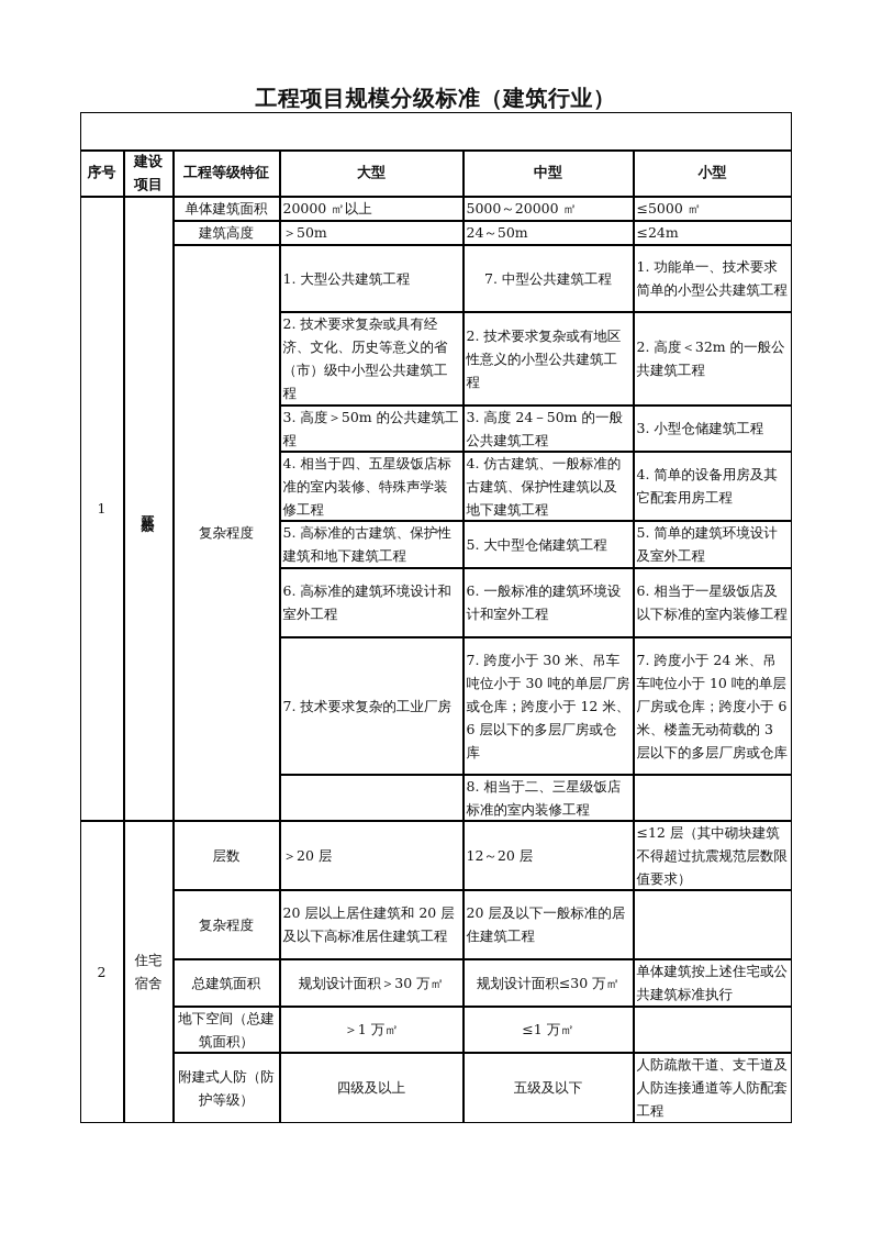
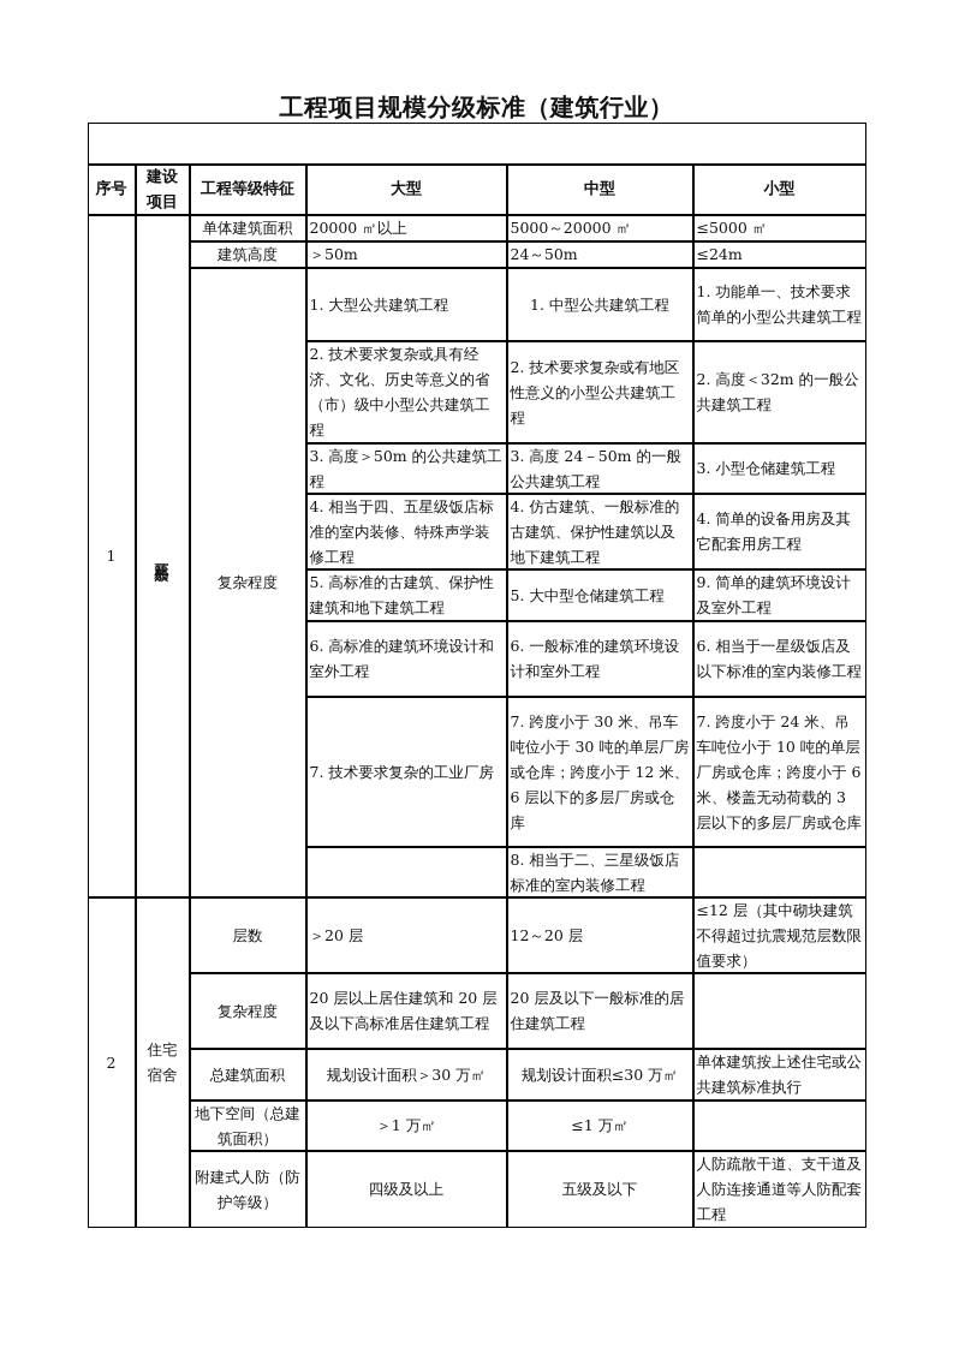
  工程项目规模分级标准（建筑行业）
  序号
  建设项目
  工程等级特征
  大型
  中型
  小型
  1
  单体建筑面积
  20000 ㎡以上
  5000～20000 ㎡
  ≤5000 ㎡
  建筑高度
  ＞50m
  24～50m
  ≤24m
  复杂程度
  1. 大型公共建筑工程
- 7. 中型公共建筑工程
+ 1. 中型公共建筑工程
  1. 功能单一、技术要求简单的小型公共建筑工程
  2. 技术要求复杂或具有经济、文化、历史等意义的省（市）级中小型公共建筑工程
  2. 技术要求复杂或有地区性意义的小型公共建筑工程
  2. 高度＜32m 的一般公共建筑工程
  3. 高度＞50m 的公共建筑工程
  3. 高度 24－50m 的一般公共建筑工程
  3. 小型仓储建筑工程
  4. 相当于四、五星级饭店标准的室内装修、特殊声学装修工程
  4. 仿古建筑、一般标准的古建筑、保护性建筑以及地下建筑工程
  4. 简单的设备用房及其它配套用房工程
  5. 高标准的古建筑、保护性建筑和地下建筑工程
  5. 大中型仓储建筑工程
- 5. 简单的建筑环境设计及室外工程
+ 9. 简单的建筑环境设计及室外工程
  6. 高标准的建筑环境设计和室外工程
  6. 一般标准的建筑环境设计和室外工程
  6. 相当于一星级饭店及以下标准的室内装修工程
  7. 技术要求复杂的工业厂房
  7. 跨度小于 30 米、吊车吨位小于 30 吨的单层厂房或仓库；跨度小于 12 米、6 层以下的多层厂房或仓库
  7. 跨度小于 24 米、吊车吨位小于 10 吨的单层厂房或仓库；跨度小于 6 米、楼盖无动荷载的 3 层以下的多层厂房或仓库
  8. 相当于二、三星级饭店标准的室内装修工程
  2
  住宅宿舍
  层数
  ＞20 层
  12～20 层
  ≤12 层（其中砌块建筑不得超过抗震规范层数限值要求）
  复杂程度
  20 层以上居住建筑和 20 层及以下高标准居住建筑工程
  20 层及以下一般标准的居住建筑工程
  总建筑面积
  规划设计面积＞30 万㎡
  规划设计面积≤30 万㎡
  单体建筑按上述住宅或公共建筑标准执行
  地下空间（总建筑面积）
  ＞1 万㎡
  ≤1 万㎡
  附建式人防（防护等级）
  四级及以上
  五级及以下
  人防疏散干道、支干道及人防连接通道等人防配套工程
